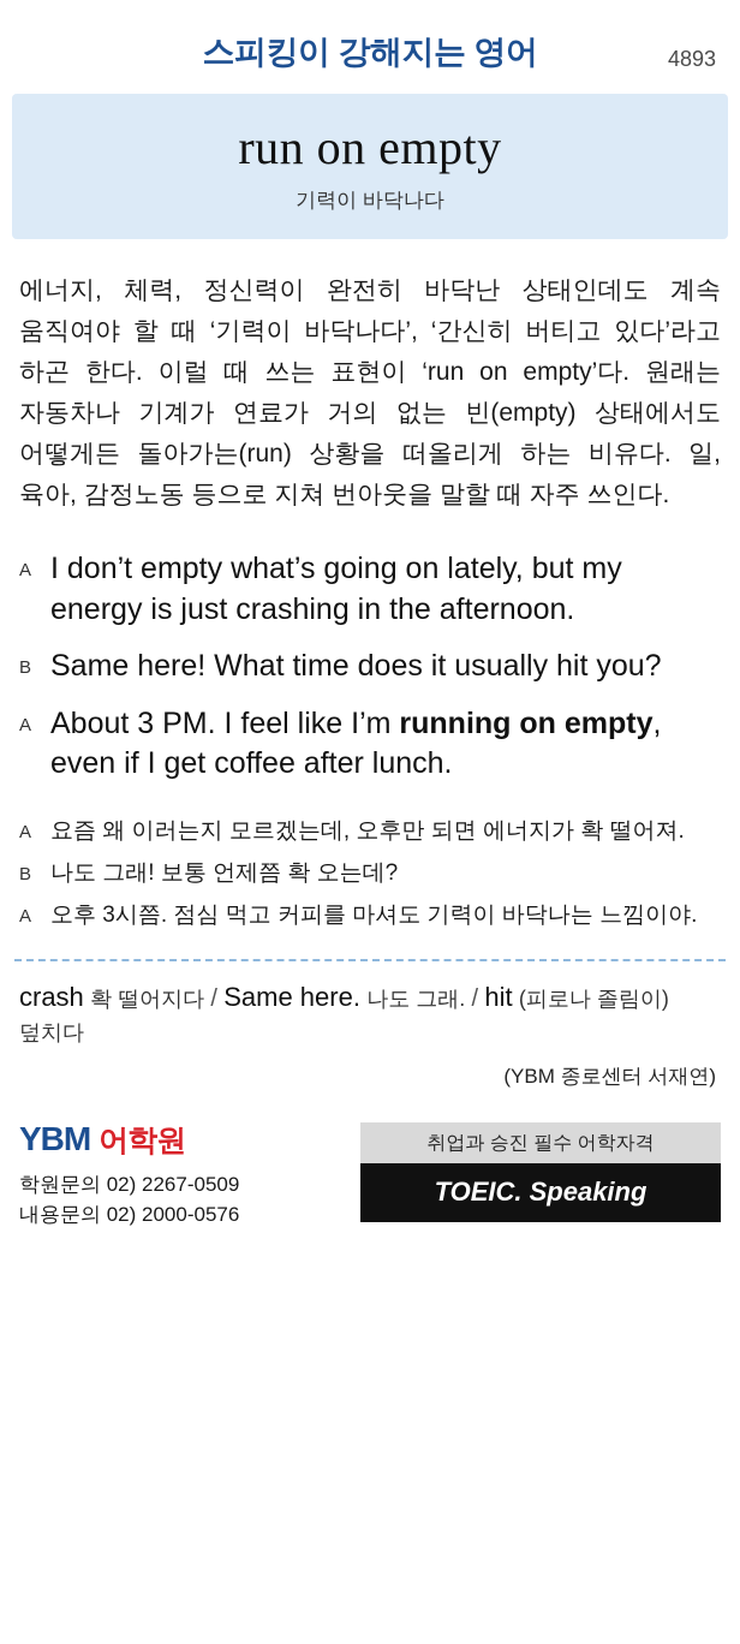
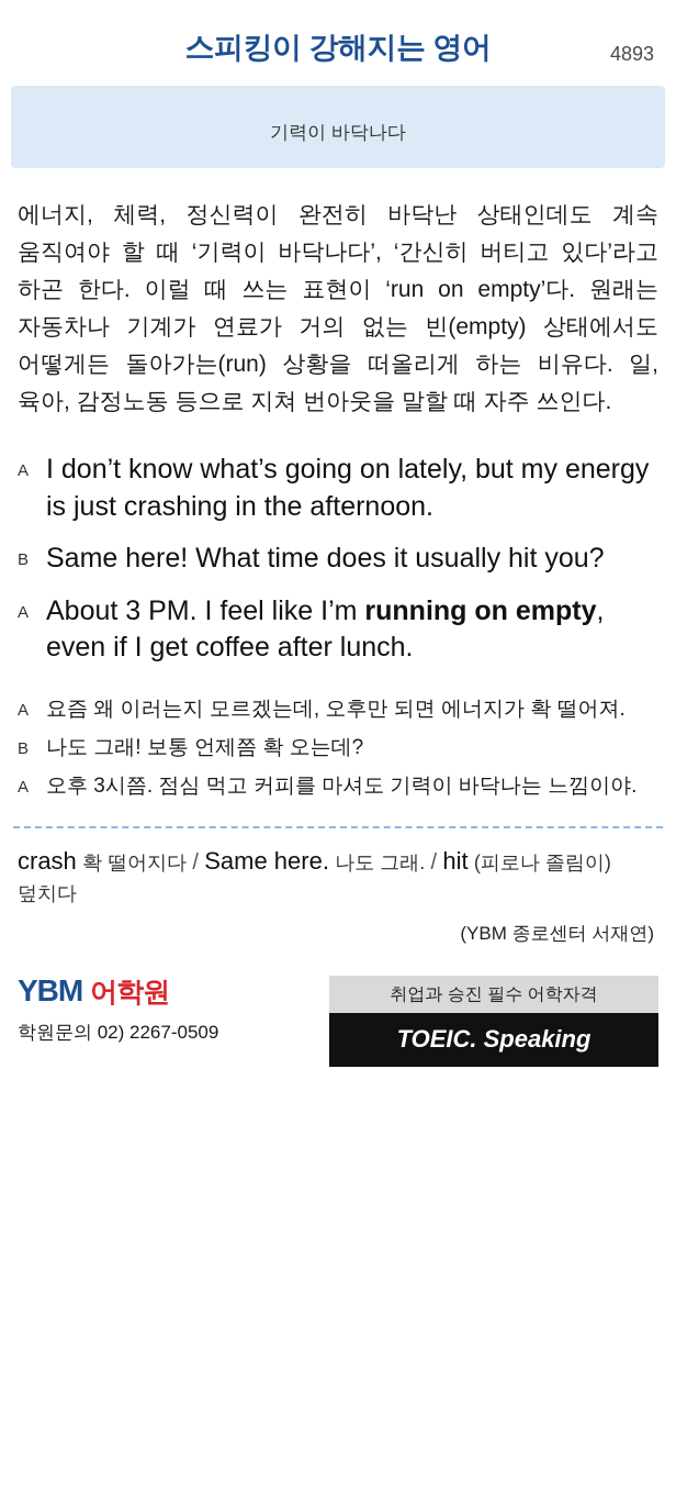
  스피킹이 강해지는 영어
  4893
- run on empty
  기력이 바닥나다
  에너지, 체력, 정신력이 완전히 바닥난 상태인데도 계속 움직여야 할 때 ‘기력이 바닥나다’, ‘간신히 버티고 있다’라고 하곤 한다. 이럴 때 쓰는 표현이 ‘run on empty’다. 원래는 자동차나 기계가 연료가 거의 없는 빈(empty) 상태에서도 어떻게든 돌아가는(run) 상황을 떠올리게 하는 비유다. 일, 육아, 감정노동 등으로 지쳐 번아웃을 말할 때 자주 쓰인다.
  A
- I don’t empty what’s going on lately, but my energy is just crashing in the afternoon.
+ I don’t know what’s going on lately, but my energy is just crashing in the afternoon.
  B
  Same here! What time does it usually hit you?
  A
  About 3 PM. I feel like I’m running on empty, even if I get coffee after lunch.
  A
  요즘 왜 이러는지 모르겠는데, 오후만 되면 에너지가 확 떨어져.
  B
  나도 그래! 보통 언제쯤 확 오는데?
  A
  오후 3시쯤. 점심 먹고 커피를 마셔도 기력이 바닥나는 느낌이야.
  crash 확 떨어지다 / Same here. 나도 그래. / hit (피로나 졸림이) 덮치다
  (YBM 종로센터 서재연)
  YBM
  어학원
  학원문의 02) 2267-0509
- 내용문의 02) 2000-0576
  취업과 승진 필수 어학자격
  TOEIC. Speaking
